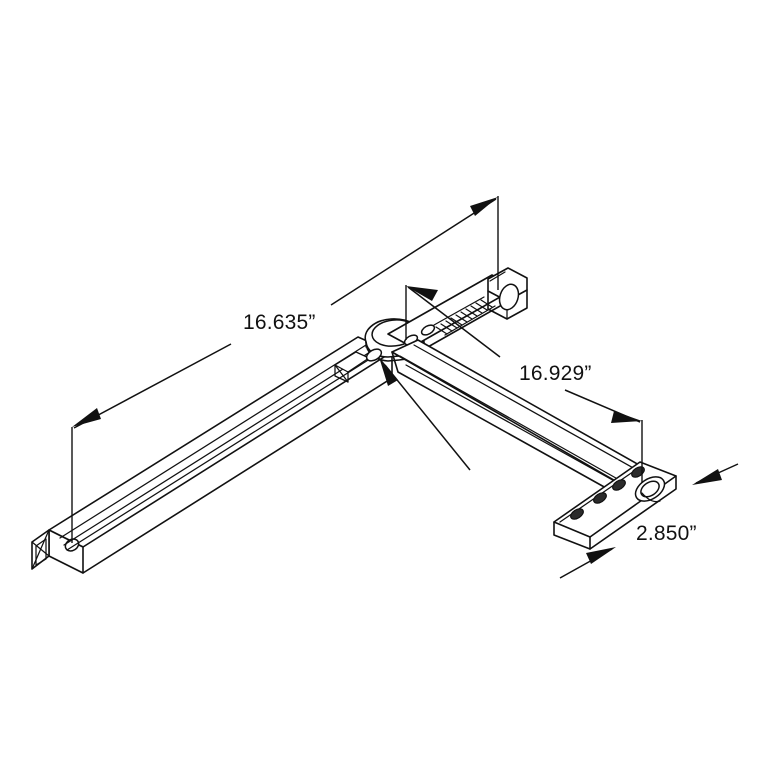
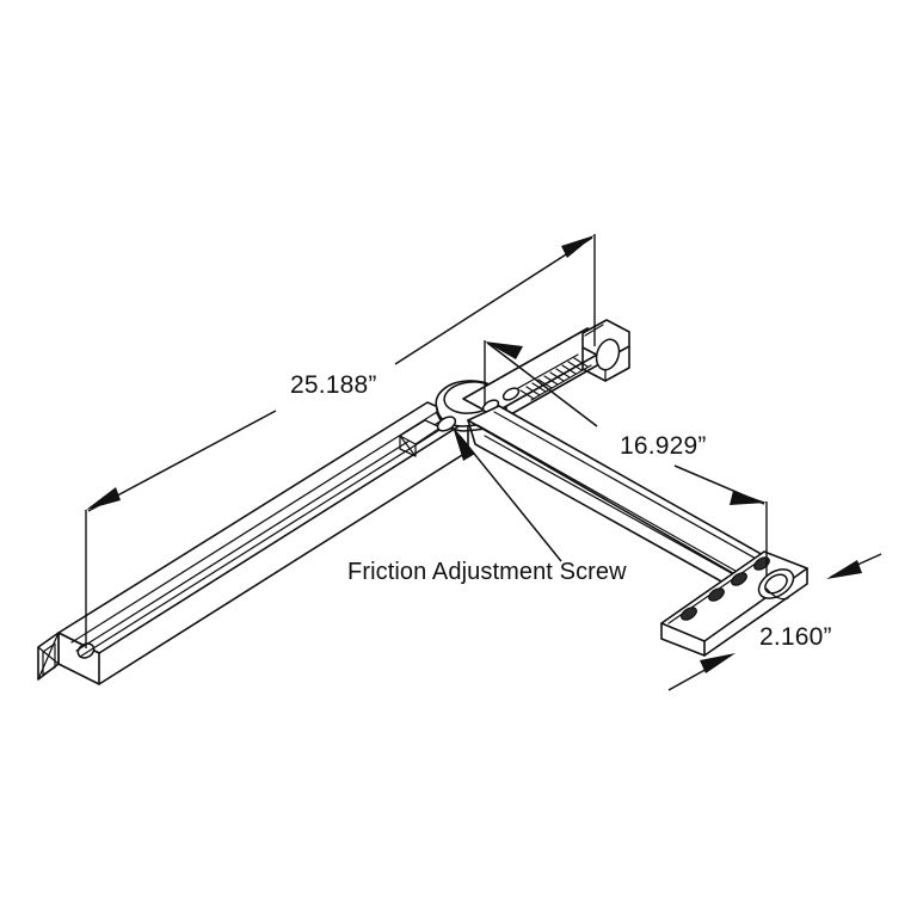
- 16.635”
+ 25.188”
  16.929”
- 2.850”
+ 2.160”
+ Friction Adjustment Screw
